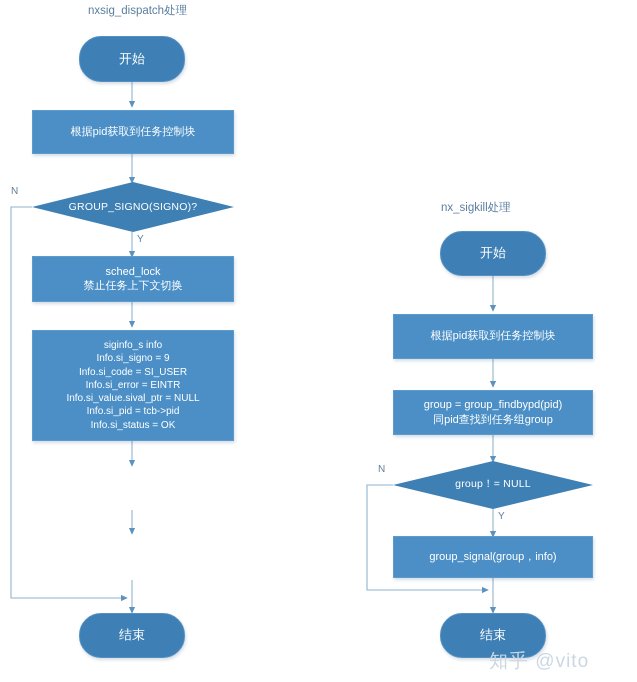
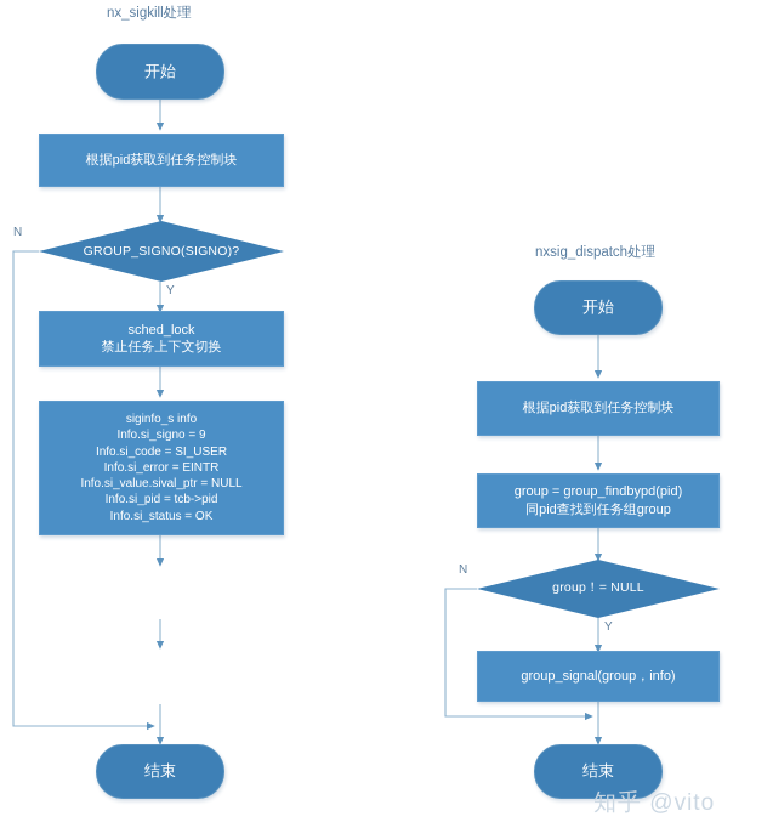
- nxsig_dispatch处理
+ nx_sigkill处理
  开始
  根据pid获取到任务控制块
  GROUP_SIGNO(SIGNO)?
  N
  Y
  sched_lock
  禁止任务上下文切换
  siginfo_s info
  Info.si_signo = 9
  Info.si_code = SI_USER
  Info.si_error = EINTR
  Info.si_value.sival_ptr = NULL
  Info.si_pid = tcb->pid
  Info.si_status = OK
  结束
- nx_sigkill处理
+ nxsig_dispatch处理
  开始
  根据pid获取到任务控制块
  group = group_findbypd(pid)
  同pid查找到任务组group
  group！= NULL
  N
  Y
  group_signal(group，info)
  结束
  知乎 @vito
